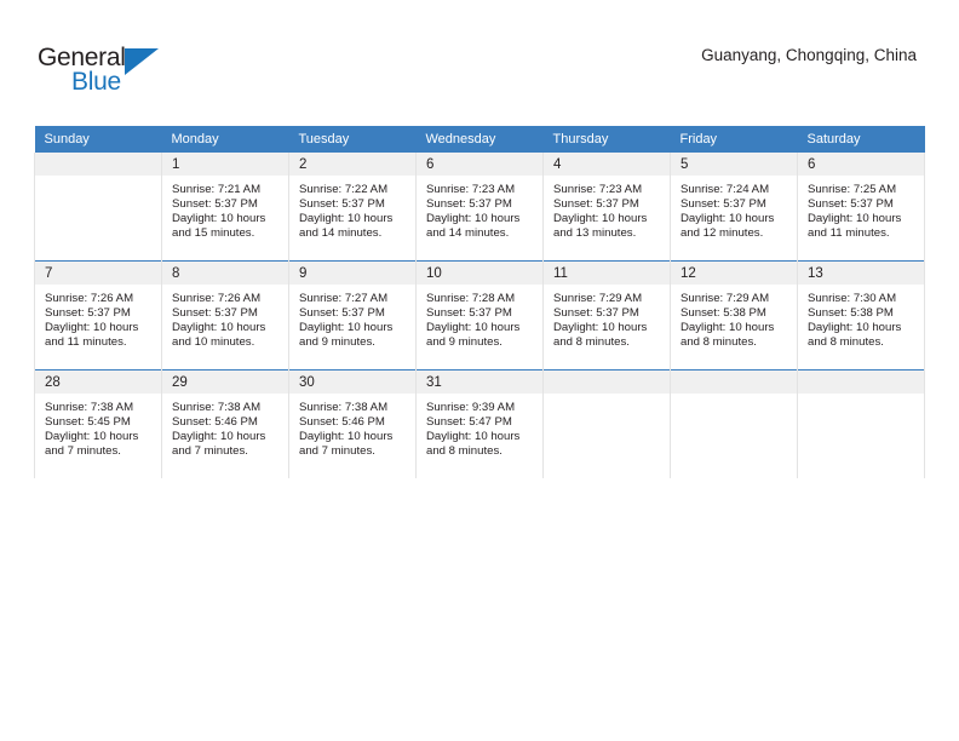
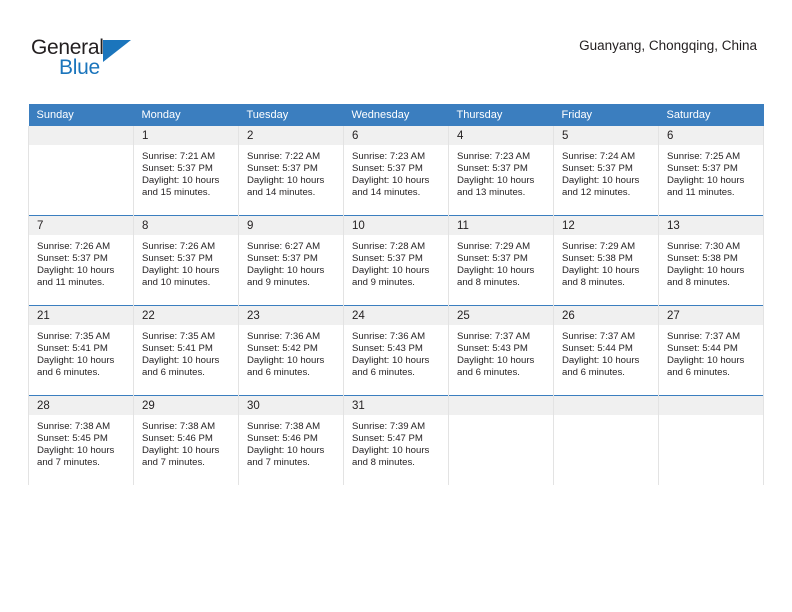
  General
  Blue
  Guanyang, Chongqing, China
  Sunday	Monday	Tuesday	Wednesday	Thursday	Friday	Saturday
  	1 Sunrise: 7:21 AM Sunset: 5:37 PM Daylight: 10 hours and 15 minutes.	2 Sunrise: 7:22 AM Sunset: 5:37 PM Daylight: 10 hours and 14 minutes.	6 Sunrise: 7:23 AM Sunset: 5:37 PM Daylight: 10 hours and 14 minutes.	4 Sunrise: 7:23 AM Sunset: 5:37 PM Daylight: 10 hours and 13 minutes.	5 Sunrise: 7:24 AM Sunset: 5:37 PM Daylight: 10 hours and 12 minutes.	6 Sunrise: 7:25 AM Sunset: 5:37 PM Daylight: 10 hours and 11 minutes.
- 7 Sunrise: 7:26 AM Sunset: 5:37 PM Daylight: 10 hours and 11 minutes.	8 Sunrise: 7:26 AM Sunset: 5:37 PM Daylight: 10 hours and 10 minutes.	9 Sunrise: 7:27 AM Sunset: 5:37 PM Daylight: 10 hours and 9 minutes.	10 Sunrise: 7:28 AM Sunset: 5:37 PM Daylight: 10 hours and 9 minutes.	11 Sunrise: 7:29 AM Sunset: 5:37 PM Daylight: 10 hours and 8 minutes.	12 Sunrise: 7:29 AM Sunset: 5:38 PM Daylight: 10 hours and 8 minutes.	13 Sunrise: 7:30 AM Sunset: 5:38 PM Daylight: 10 hours and 8 minutes.
+ 7 Sunrise: 7:26 AM Sunset: 5:37 PM Daylight: 10 hours and 11 minutes.	8 Sunrise: 7:26 AM Sunset: 5:37 PM Daylight: 10 hours and 10 minutes.	9 Sunrise: 6:27 AM Sunset: 5:37 PM Daylight: 10 hours and 9 minutes.	10 Sunrise: 7:28 AM Sunset: 5:37 PM Daylight: 10 hours and 9 minutes.	11 Sunrise: 7:29 AM Sunset: 5:37 PM Daylight: 10 hours and 8 minutes.	12 Sunrise: 7:29 AM Sunset: 5:38 PM Daylight: 10 hours and 8 minutes.	13 Sunrise: 7:30 AM Sunset: 5:38 PM Daylight: 10 hours and 8 minutes.
+ 21 Sunrise: 7:35 AM Sunset: 5:41 PM Daylight: 10 hours and 6 minutes.	22 Sunrise: 7:35 AM Sunset: 5:41 PM Daylight: 10 hours and 6 minutes.	23 Sunrise: 7:36 AM Sunset: 5:42 PM Daylight: 10 hours and 6 minutes.	24 Sunrise: 7:36 AM Sunset: 5:43 PM Daylight: 10 hours and 6 minutes.	25 Sunrise: 7:37 AM Sunset: 5:43 PM Daylight: 10 hours and 6 minutes.	26 Sunrise: 7:37 AM Sunset: 5:44 PM Daylight: 10 hours and 6 minutes.	27 Sunrise: 7:37 AM Sunset: 5:44 PM Daylight: 10 hours and 6 minutes.
- 28 Sunrise: 7:38 AM Sunset: 5:45 PM Daylight: 10 hours and 7 minutes.	29 Sunrise: 7:38 AM Sunset: 5:46 PM Daylight: 10 hours and 7 minutes.	30 Sunrise: 7:38 AM Sunset: 5:46 PM Daylight: 10 hours and 7 minutes.	31 Sunrise: 9:39 AM Sunset: 5:47 PM Daylight: 10 hours and 8 minutes.
+ 28 Sunrise: 7:38 AM Sunset: 5:45 PM Daylight: 10 hours and 7 minutes.	29 Sunrise: 7:38 AM Sunset: 5:46 PM Daylight: 10 hours and 7 minutes.	30 Sunrise: 7:38 AM Sunset: 5:46 PM Daylight: 10 hours and 7 minutes.	31 Sunrise: 7:39 AM Sunset: 5:47 PM Daylight: 10 hours and 8 minutes.
